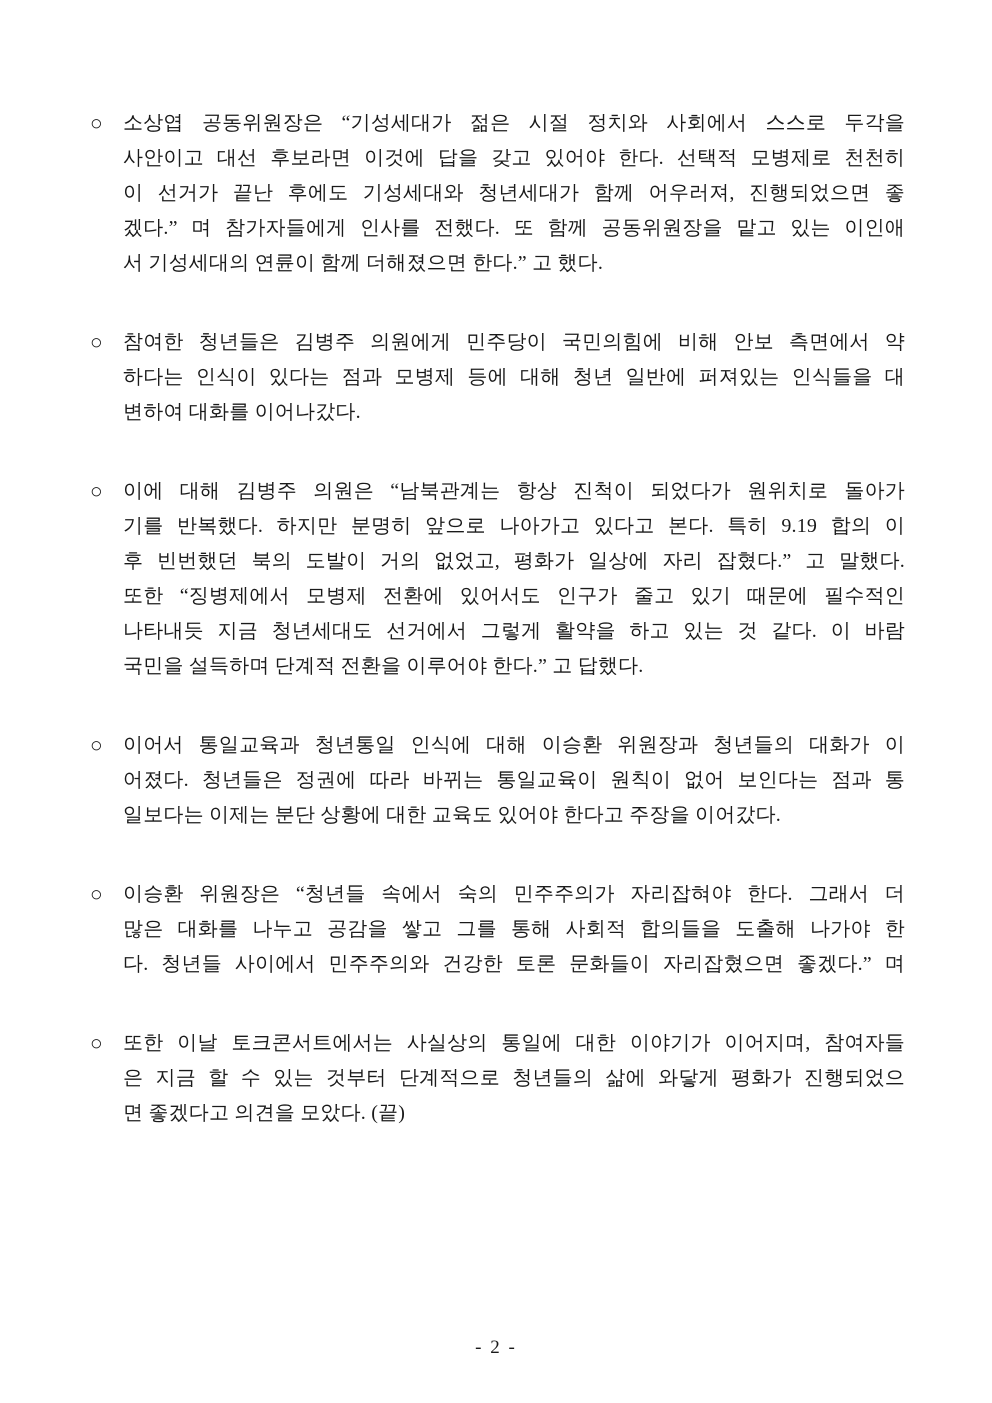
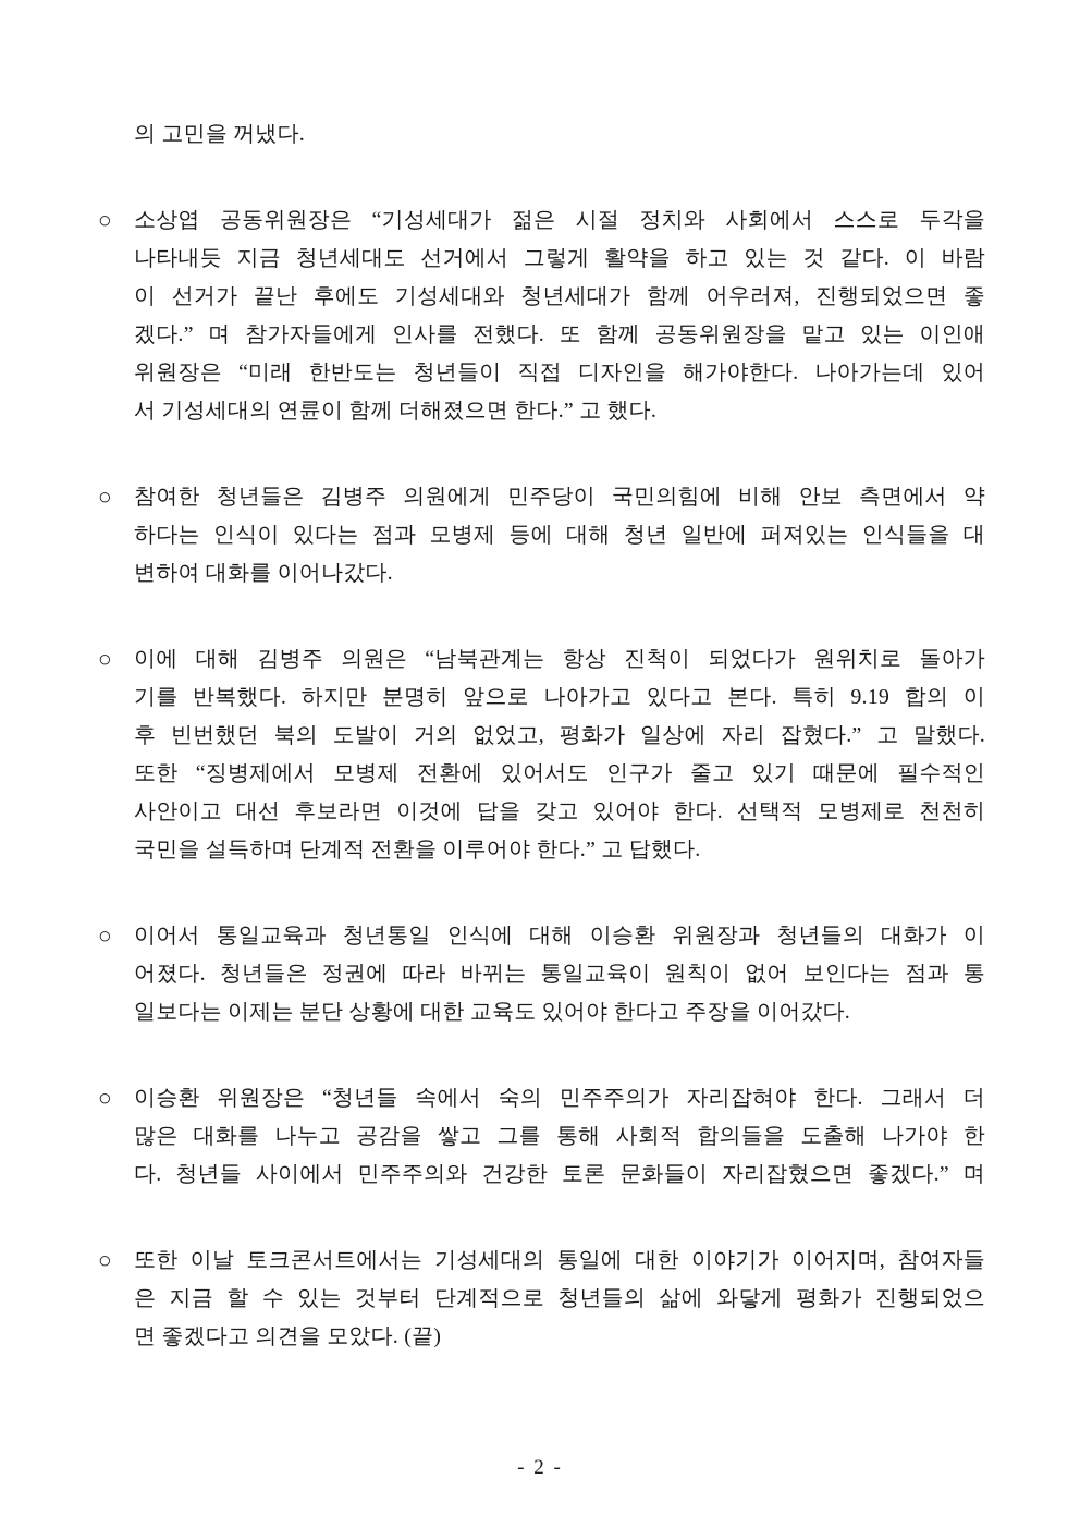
+ 의 고민을 꺼냈다.
  ○
  소상엽 공동위원장은 “기성세대가 젊은 시절 정치와 사회에서 스스로 두각을
- 사안이고 대선 후보라면 이것에 답을 갖고 있어야 한다. 선택적 모병제로 천천히
+ 나타내듯 지금 청년세대도 선거에서 그렇게 활약을 하고 있는 것 같다. 이 바람
  이 선거가 끝난 후에도 기성세대와 청년세대가 함께 어우러져, 진행되었으면 좋
  겠다.” 며 참가자들에게 인사를 전했다. 또 함께 공동위원장을 맡고 있는 이인애
+ 위원장은 “미래 한반도는 청년들이 직접 디자인을 해가야한다. 나아가는데 있어
  서 기성세대의 연륜이 함께 더해졌으면 한다.” 고 했다.
  ○
  참여한 청년들은 김병주 의원에게 민주당이 국민의힘에 비해 안보 측면에서 약
  하다는 인식이 있다는 점과 모병제 등에 대해 청년 일반에 퍼져있는 인식들을 대
  변하여 대화를 이어나갔다.
  ○
  이에 대해 김병주 의원은 “남북관계는 항상 진척이 되었다가 원위치로 돌아가
  기를 반복했다. 하지만 분명히 앞으로 나아가고 있다고 본다. 특히 9.19 합의 이
  후 빈번했던 북의 도발이 거의 없었고, 평화가 일상에 자리 잡혔다.” 고 말했다.
  또한 “징병제에서 모병제 전환에 있어서도 인구가 줄고 있기 때문에 필수적인
- 나타내듯 지금 청년세대도 선거에서 그렇게 활약을 하고 있는 것 같다. 이 바람
+ 사안이고 대선 후보라면 이것에 답을 갖고 있어야 한다. 선택적 모병제로 천천히
  국민을 설득하며 단계적 전환을 이루어야 한다.” 고 답했다.
  ○
  이어서 통일교육과 청년통일 인식에 대해 이승환 위원장과 청년들의 대화가 이
  어졌다. 청년들은 정권에 따라 바뀌는 통일교육이 원칙이 없어 보인다는 점과 통
  일보다는 이제는 분단 상황에 대한 교육도 있어야 한다고 주장을 이어갔다.
  ○
  이승환 위원장은 “청년들 속에서 숙의 민주주의가 자리잡혀야 한다. 그래서 더
  많은 대화를 나누고 공감을 쌓고 그를 통해 사회적 합의들을 도출해 나가야 한
  다. 청년들 사이에서 민주주의와 건강한 토론 문화들이 자리잡혔으면 좋겠다.” 며
  ○
- 또한 이날 토크콘서트에서는 사실상의 통일에 대한 이야기가 이어지며, 참여자들
+ 또한 이날 토크콘서트에서는 기성세대의 통일에 대한 이야기가 이어지며, 참여자들
  은 지금 할 수 있는 것부터 단계적으로 청년들의 삶에 와닿게 평화가 진행되었으
  면 좋겠다고 의견을 모았다. (끝)
  - 2 -
